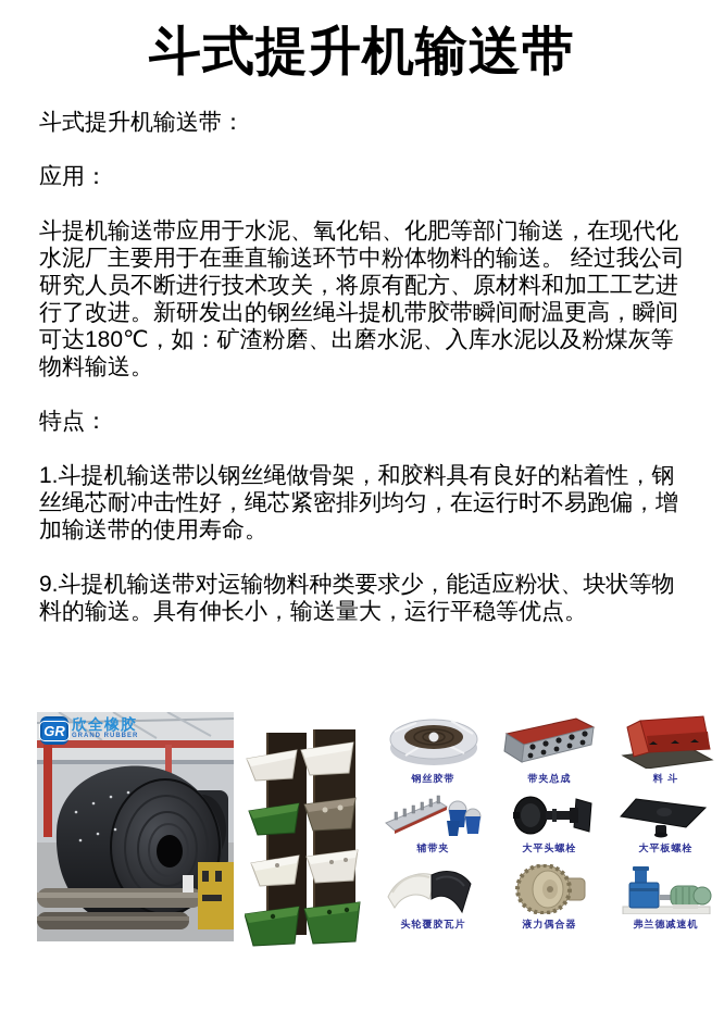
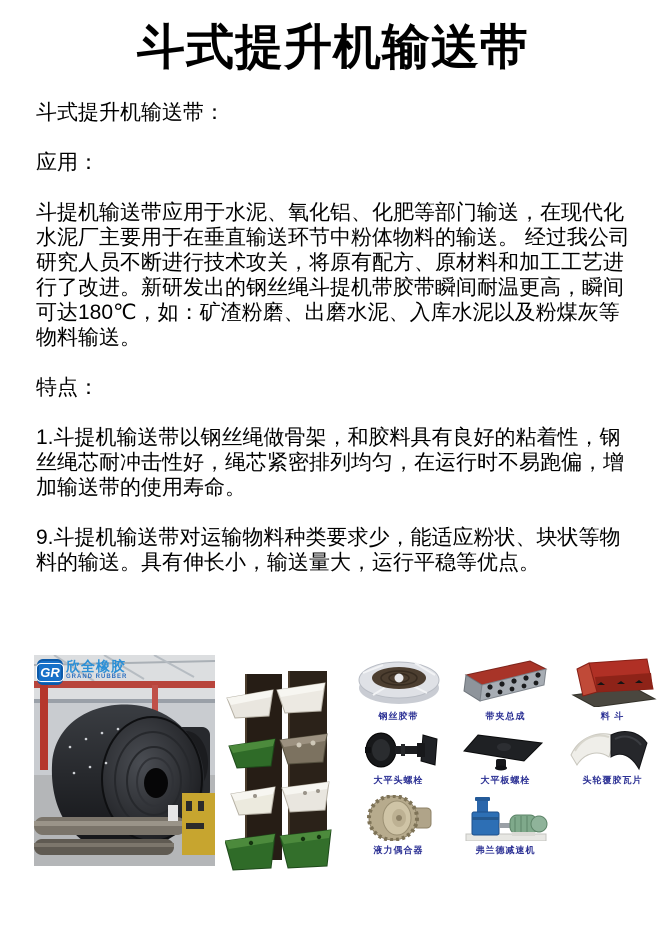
  斗式提升机输送带
  斗式提升机输送带：
  应用：
  斗提机输送带应用于水泥、氧化铝、化肥等部门输送，在现代化水泥厂主要用于在垂直输送环节中粉体物料的输送。 经过我公司研究人员不断进行技术攻关，将原有配方、原材料和加工工艺进行了改进。新研发出的钢丝绳斗提机带胶带瞬间耐温更高，瞬间可达180℃，如：矿渣粉磨、出磨水泥、入库水泥以及粉煤灰等物料输送。
  特点：
  1.斗提机输送带以钢丝绳做骨架，和胶料具有良好的粘着性，钢丝绳芯耐冲击性好，绳芯紧密排列均匀，在运行时不易跑偏，增加输送带的使用寿命。
  9.斗提机输送带对运输物料种类要求少，能适应粉状、块状等物料的输送。具有伸长小，输送量大，运行平稳等优点。
  GR
  欣全橡胶
  钢丝胶带
  带夹总成
  料 斗
- 辅带夹
  大平头螺栓
  大平板螺栓
  头轮覆胶瓦片
  液力偶合器
  弗兰德减速机
